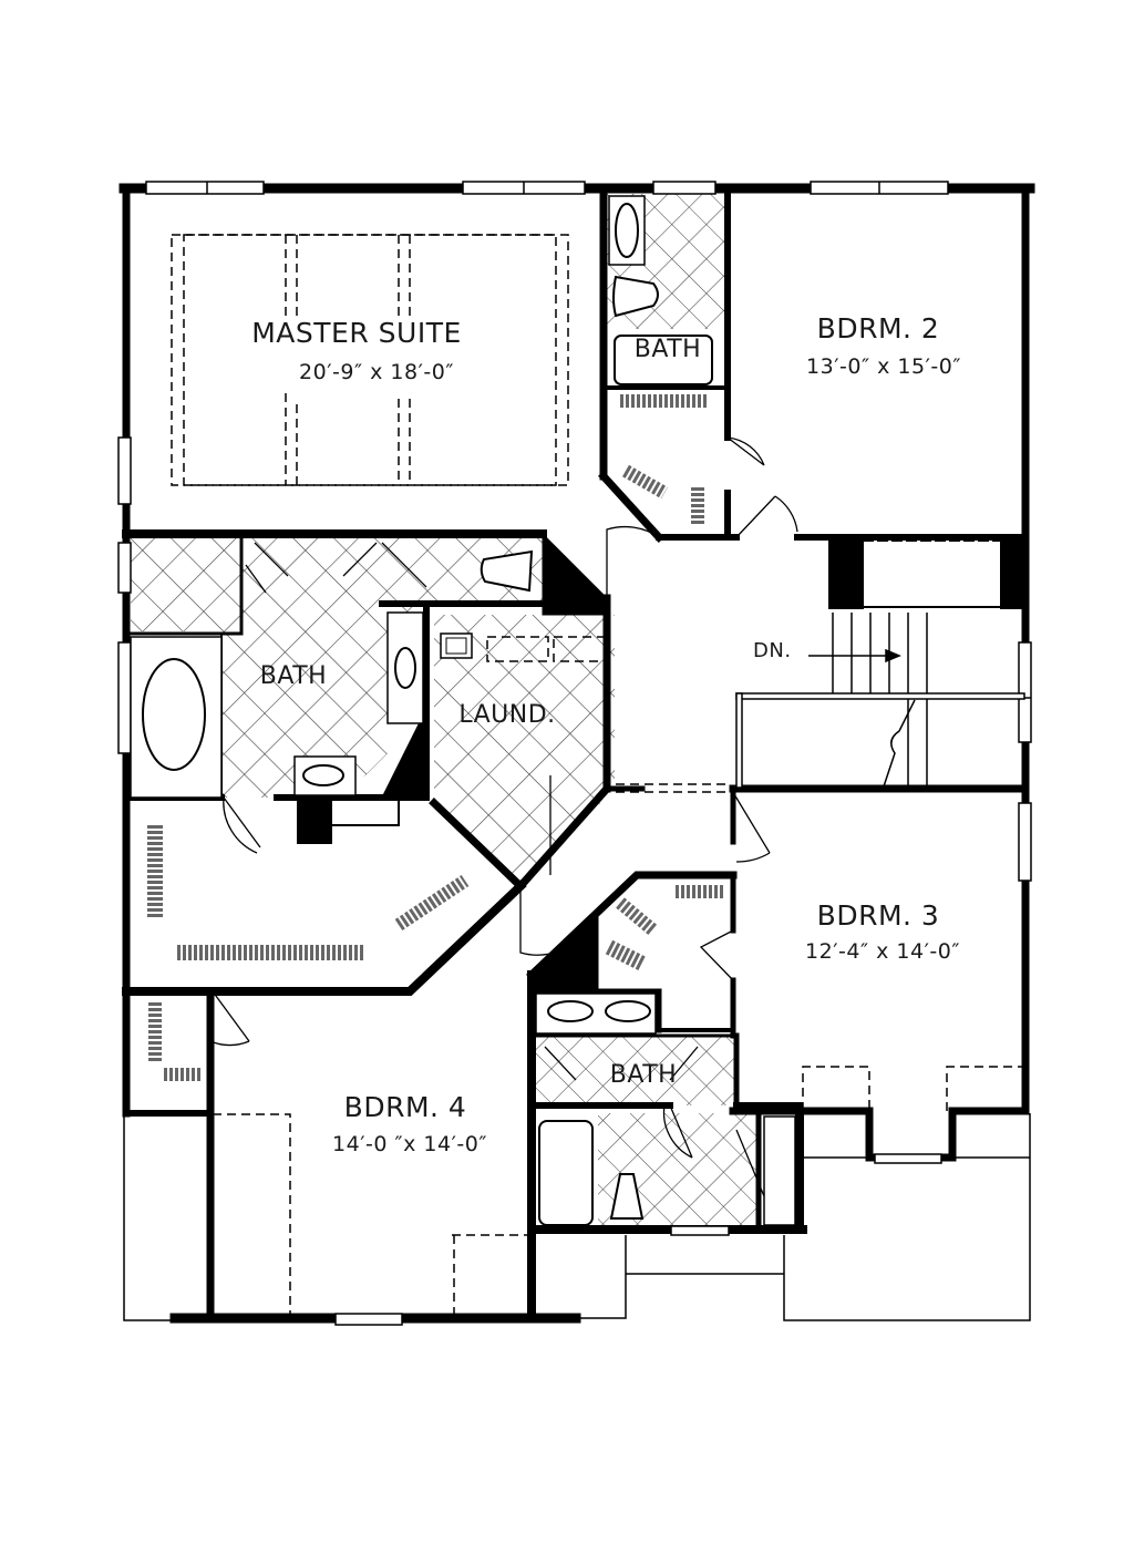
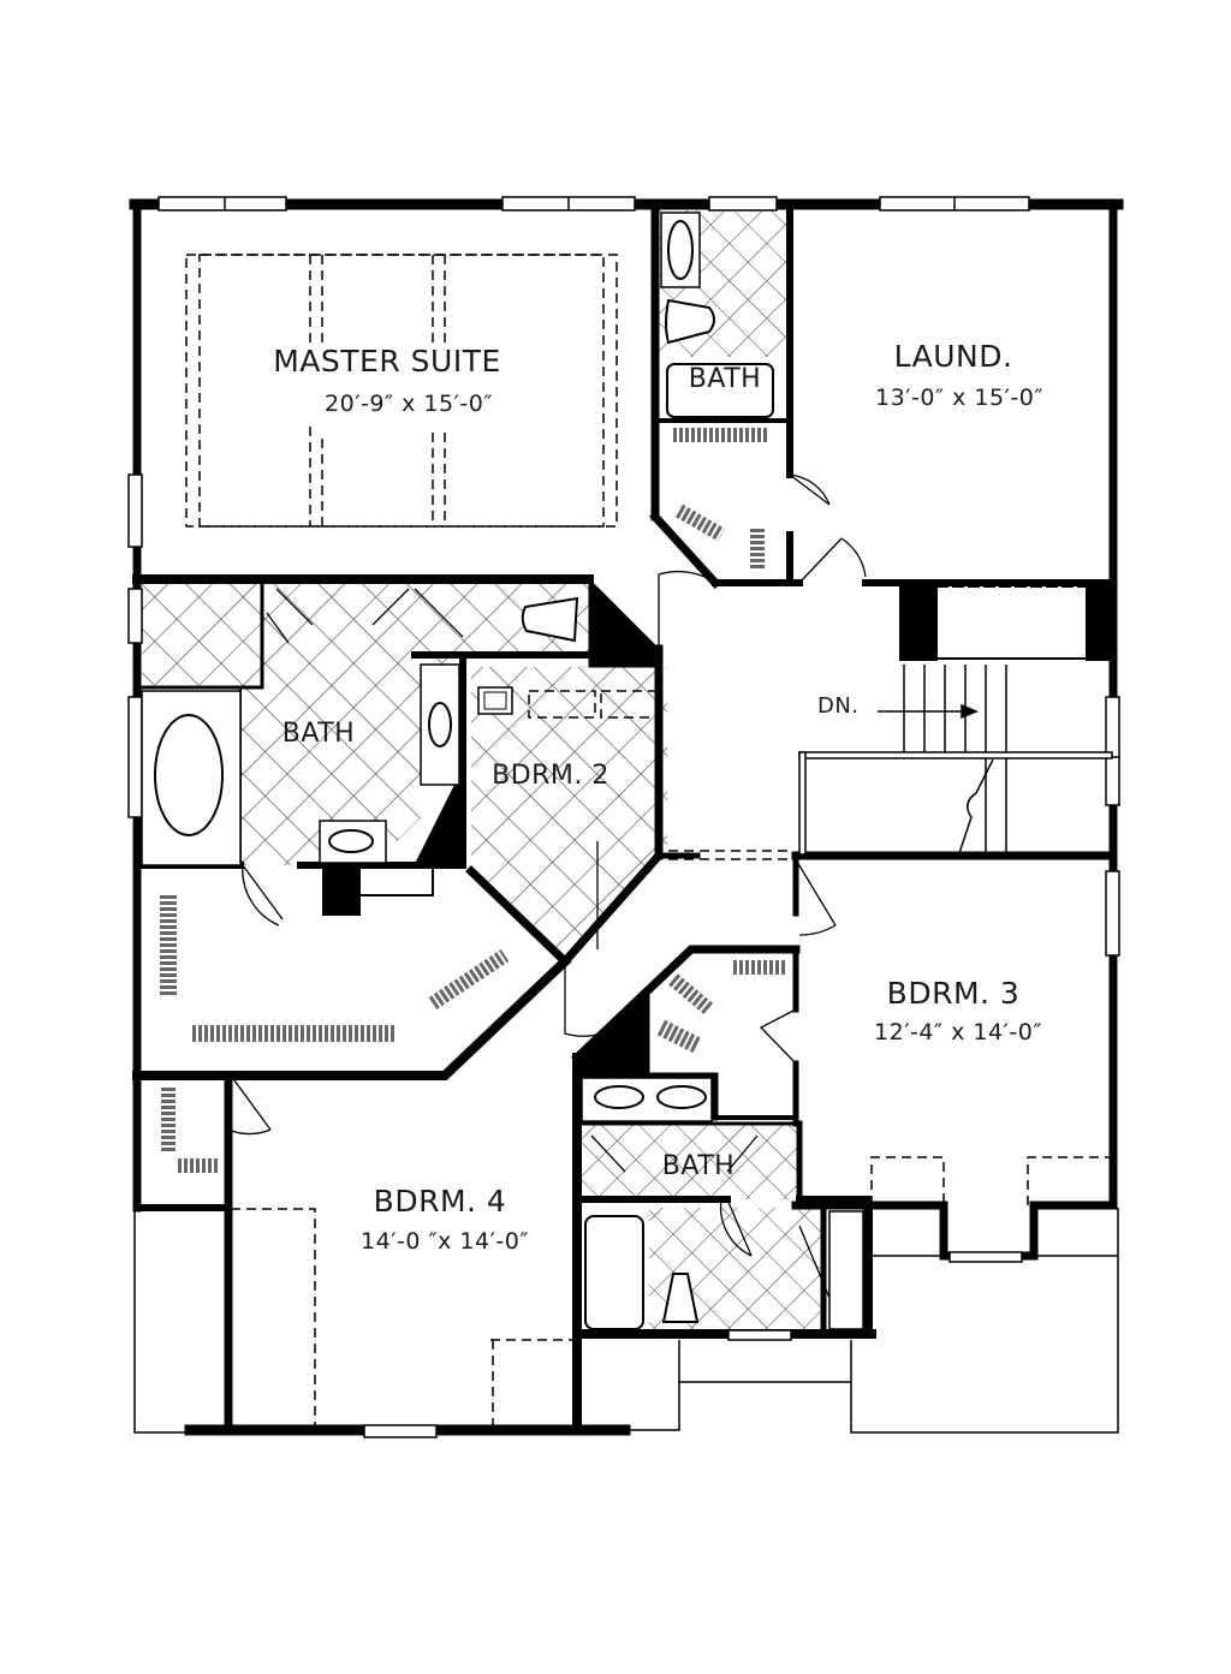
  MASTER SUITE
- 20′-9″ x 18′-0″
+ 20′-9″ x 15′-0″
- BDRM. 2
+ LAUND.
  13′-0″ x 15′-0″
  BDRM. 3
  12′-4″ x 14′-0″
  BDRM. 4
  14′-0 ″x 14′-0″
  BATH
  BATH
- LAUND.
+ BDRM. 2
  BATH
  DN.
